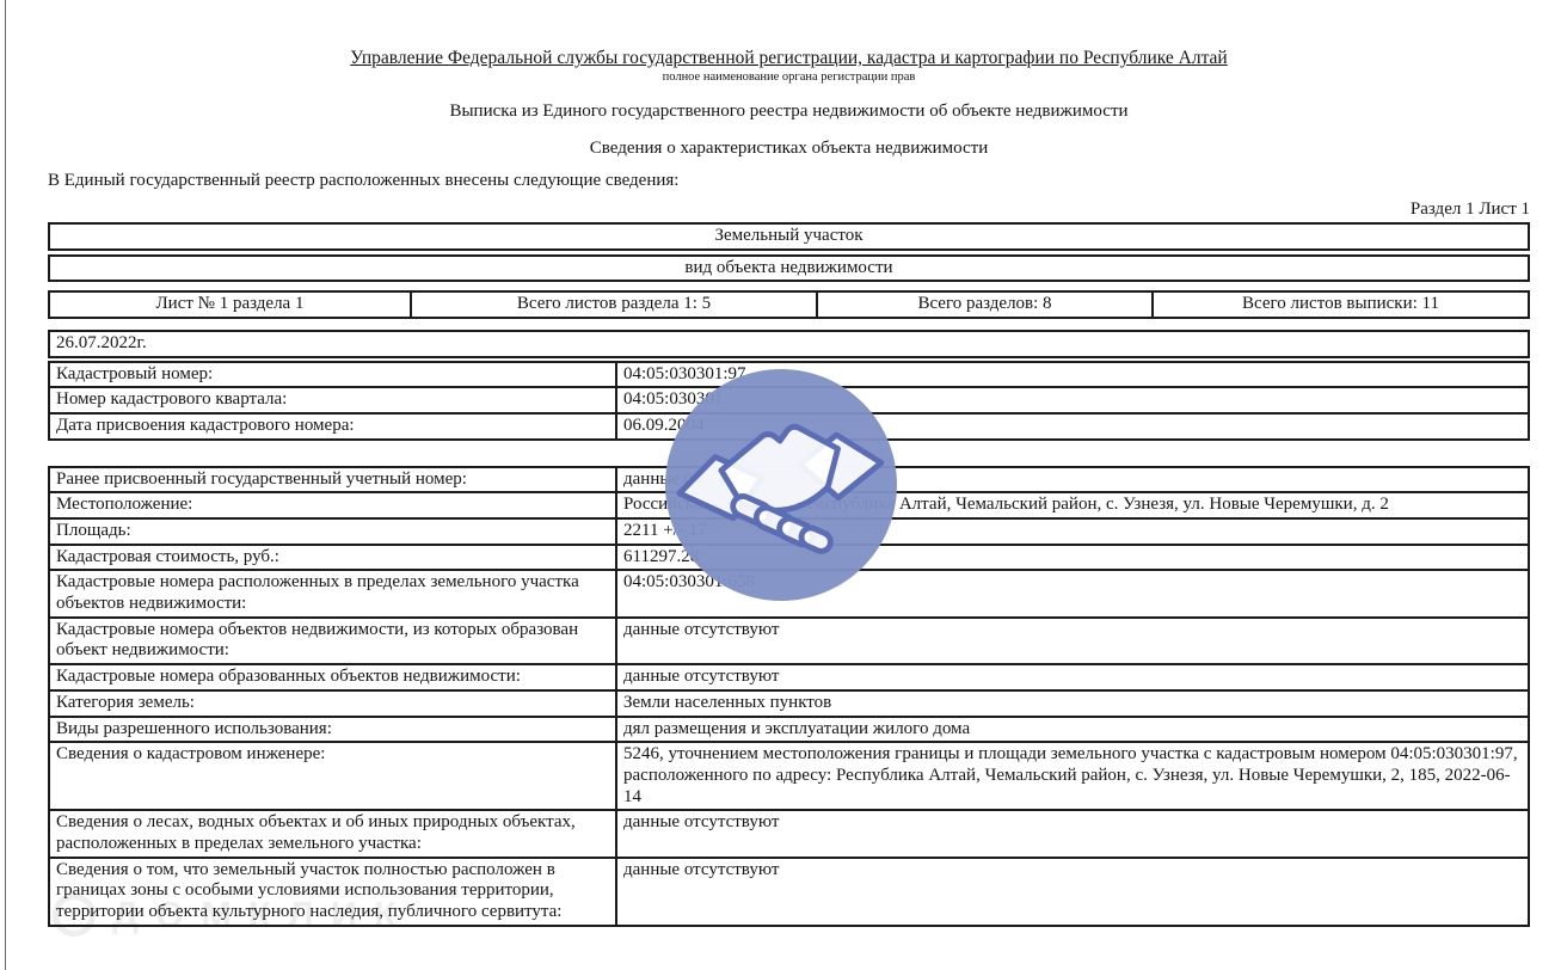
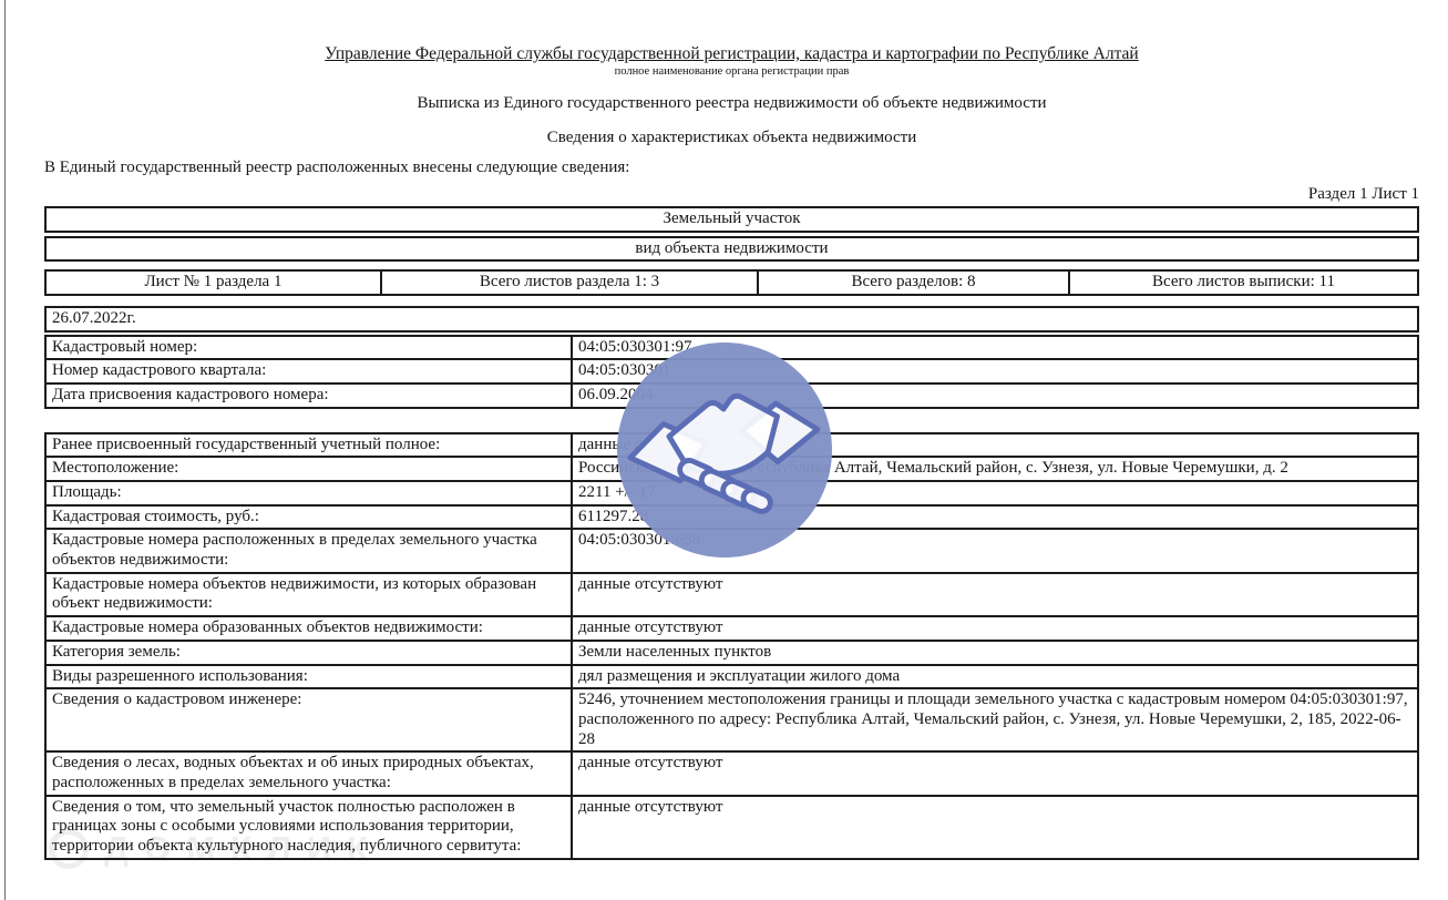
  ДОМКЛИК
  Управление Федеральной службы государственной регистрации, кадастра и картографии по Республике Алтай
  полное наименование органа регистрации прав
  Выписка из Единого государственного реестра недвижимости об объекте недвижимости
  Сведения о характеристиках объекта недвижимости
  В Единый государственный реестр расположенных внесены следующие сведения:
  Раздел 1 Лист 1
  Земельный участок
  вид объекта недвижимости
- Лист № 1 раздела 1	Всего листов раздела 1: 5	Всего разделов: 8	Всего листов выписки: 11
+ Лист № 1 раздела 1	Всего листов раздела 1: 3	Всего разделов: 8	Всего листов выписки: 11
  26.07.2022г.
  Кадастровый номер:	04:05:030301:97
  Номер кадастрового квартала:	04:05:0303
  Дата присвоения кадастрового номера:	06.09.2
- Ранее присвоенный государственный учетный номер:	данн
+ Ранее присвоенный государственный учетный полное:	данн
  Местоположение:	Росси Алтай, Чемальский район, с. Узнезя, ул. Новые Черемушки, д. 2
  Площадь:	2211 +
  Кадастровая стоимость, руб.:	611297.2
  Кадастровые номера расположенных в пределах земельного участка объектов недвижимости:	04:05:03030
  Кадастровые номера объектов недвижимости, из которых образован объект недвижимости:	данные отсутствуют
  Кадастровые номера образованных объектов недвижимости:	данные отсутствуют
  Категория земель:	Земли населенных пунктов
  Виды разрешенного использования:	дял размещения и эксплуатации жилого дома
- Сведения о кадастровом инженере:	5246, уточнением местоположения границы и площади земельного участка с кадастровым номером 04:05:030301:97, расположенного по адресу: Республика Алтай, Чемальский район, с. Узнезя, ул. Новые Черемушки, 2, 185, 2022-06-14
+ Сведения о кадастровом инженере:	5246, уточнением местоположения границы и площади земельного участка с кадастровым номером 04:05:030301:97, расположенного по адресу: Республика Алтай, Чемальский район, с. Узнезя, ул. Новые Черемушки, 2, 185, 2022-06-28
  Сведения о лесах, водных объектах и об иных природных объектах, расположенных в пределах земельного участка:	данные отсутствуют
  Сведения о том, что земельный участок полностью расположен в границах зоны с особыми условиями использования территории, территории объекта культурного наследия, публичного сервитута:	данные отсутствуют
